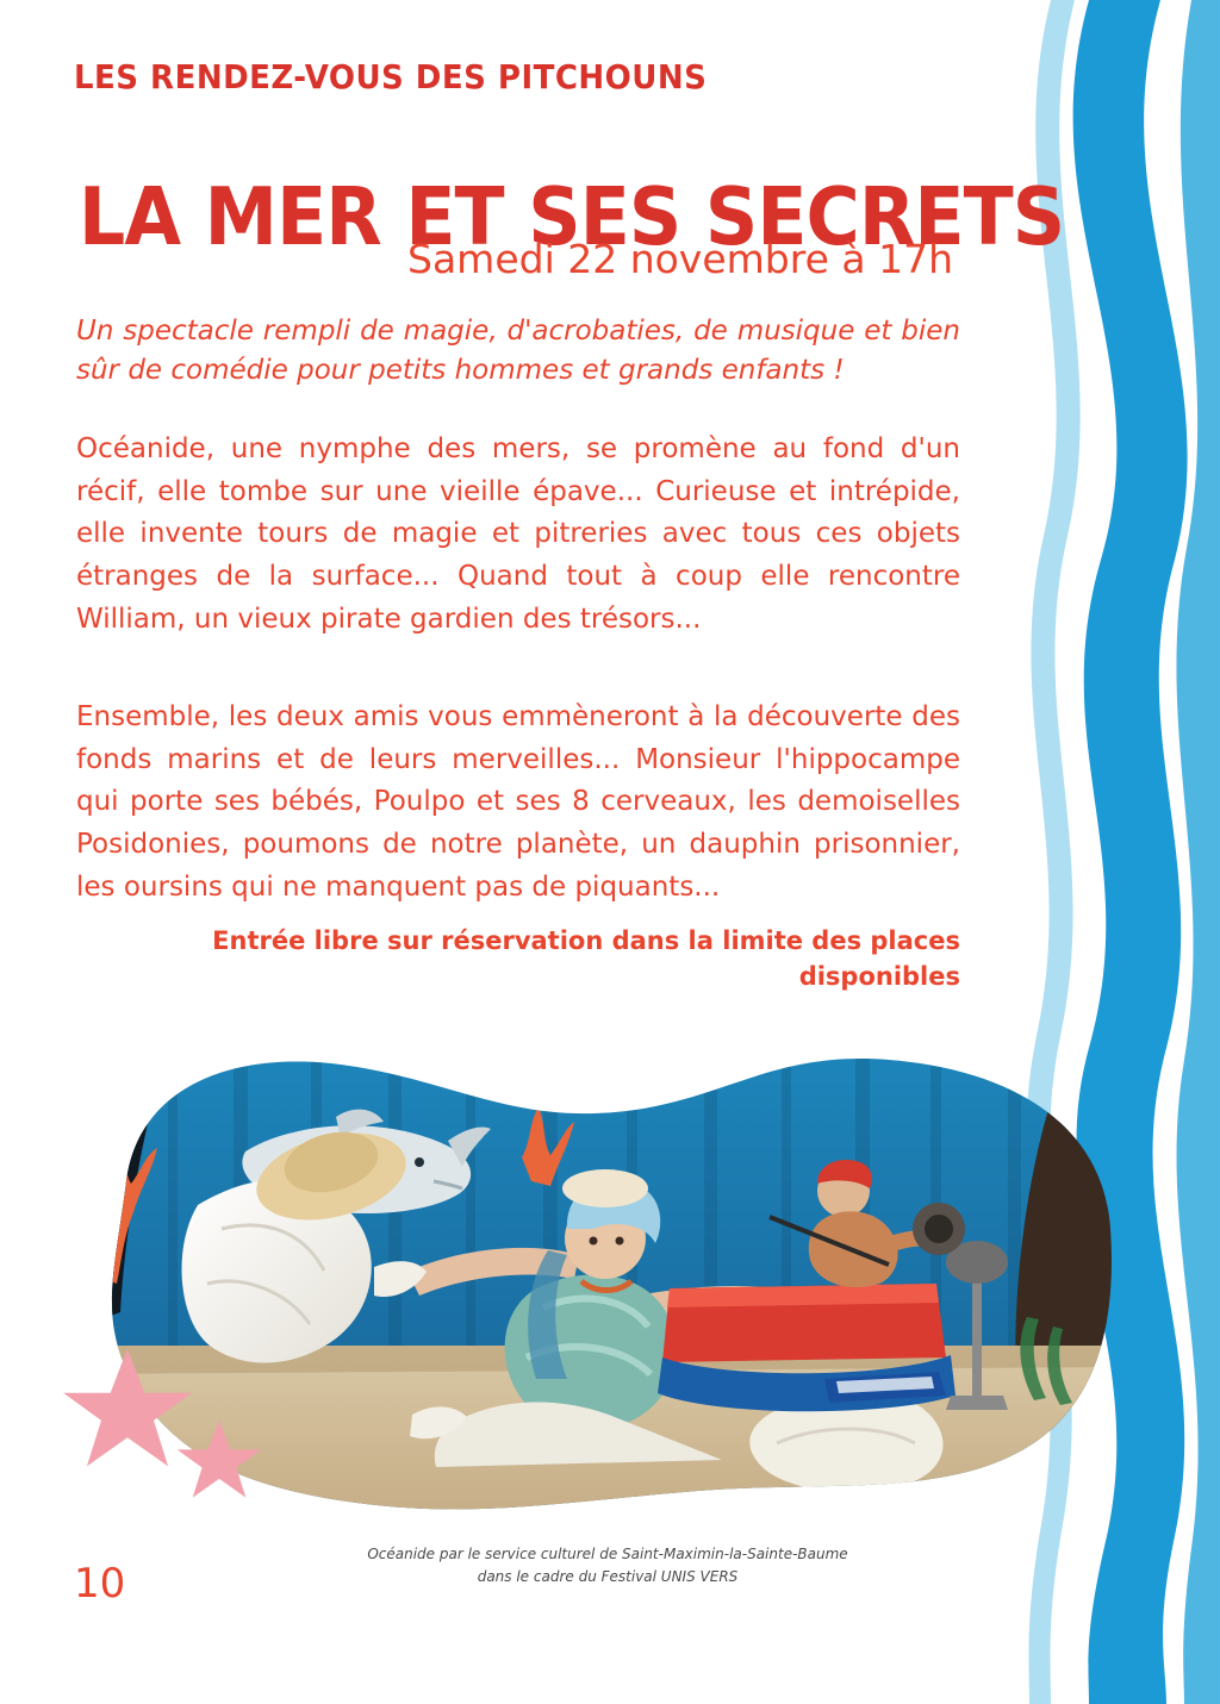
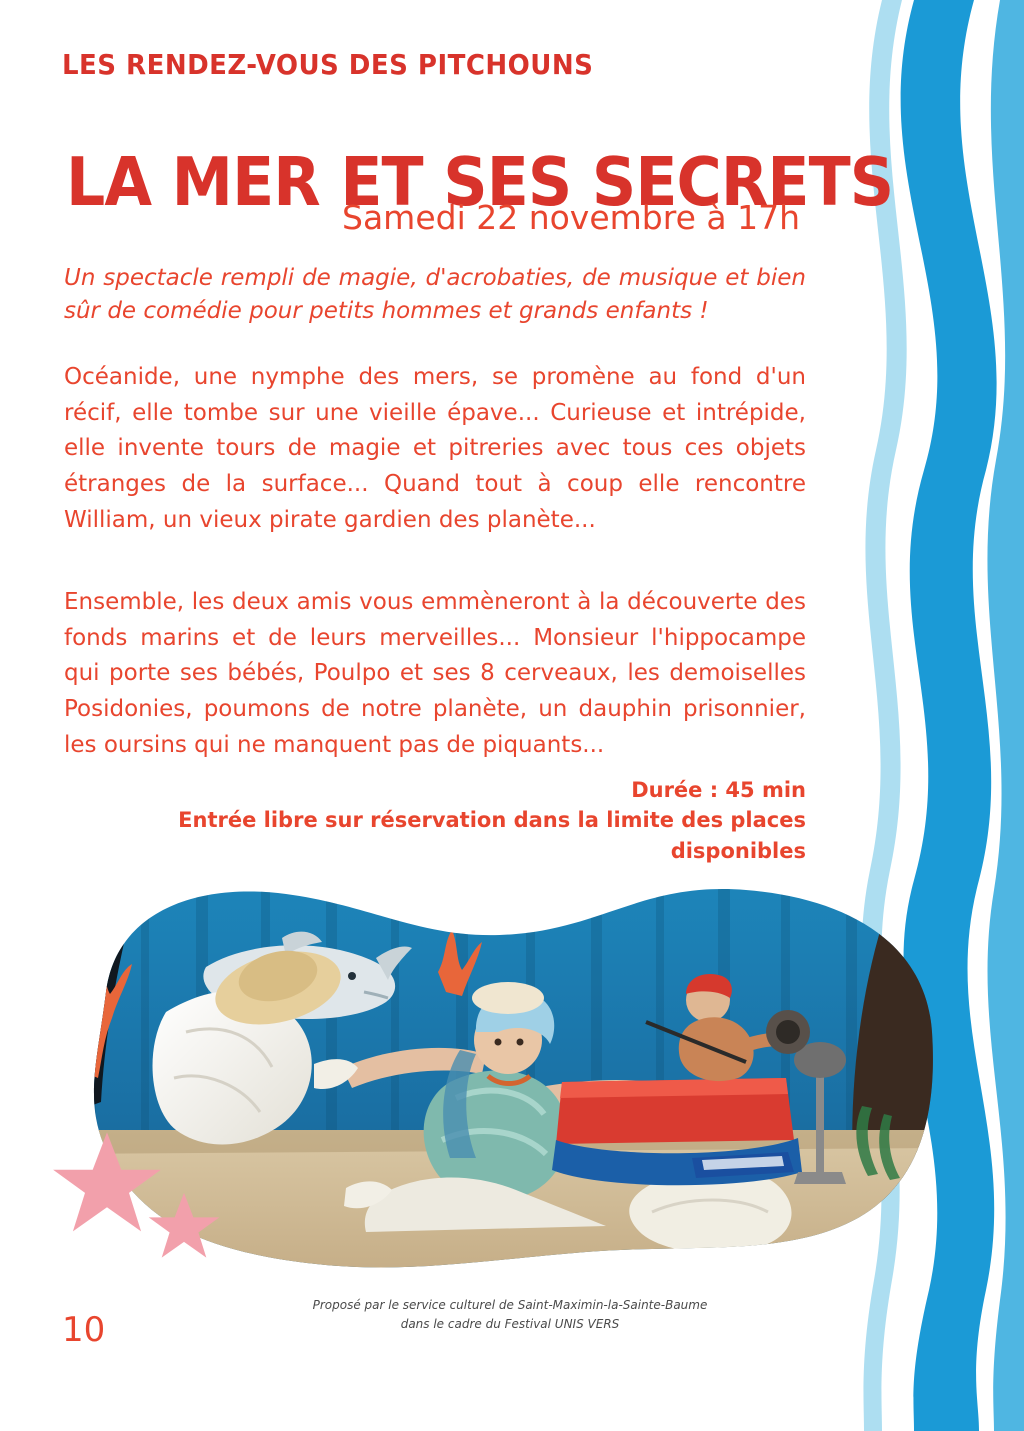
  LES RENDEZ-VOUS DES PITCHOUNS
  LA MER ET SES SECRETS
  Samedi 22 novembre à 17h
  Un spectacle rempli de magie, d'acrobaties, de musique et bien sûr de comédie pour petits hommes et grands enfants !
- Océanide, une nymphe des mers, se promène au fond d'un récif, elle tombe sur une vieille épave... Curieuse et intrépide, elle invente tours de magie et pitreries avec tous ces objets étranges de la surface... Quand tout à coup elle rencontre William, un vieux pirate gardien des trésors...
+ Océanide, une nymphe des mers, se promène au fond d'un récif, elle tombe sur une vieille épave... Curieuse et intrépide, elle invente tours de magie et pitreries avec tous ces objets étranges de la surface... Quand tout à coup elle rencontre William, un vieux pirate gardien des planète...
  Ensemble, les deux amis vous emmèneront à la découverte des fonds marins et de leurs merveilles... Monsieur l'hippocampe qui porte ses bébés, Poulpo et ses 8 cerveaux, les demoiselles Posidonies, poumons de notre planète, un dauphin prisonnier, les oursins qui ne manquent pas de piquants...
+ Durée : 45 min
  Entrée libre sur réservation dans la limite des places disponibles
- Océanide par le service culturel de Saint-Maximin-la-Sainte-Baume
+ Proposé par le service culturel de Saint-Maximin-la-Sainte-Baume
  dans le cadre du Festival UNIS VERS
  10
